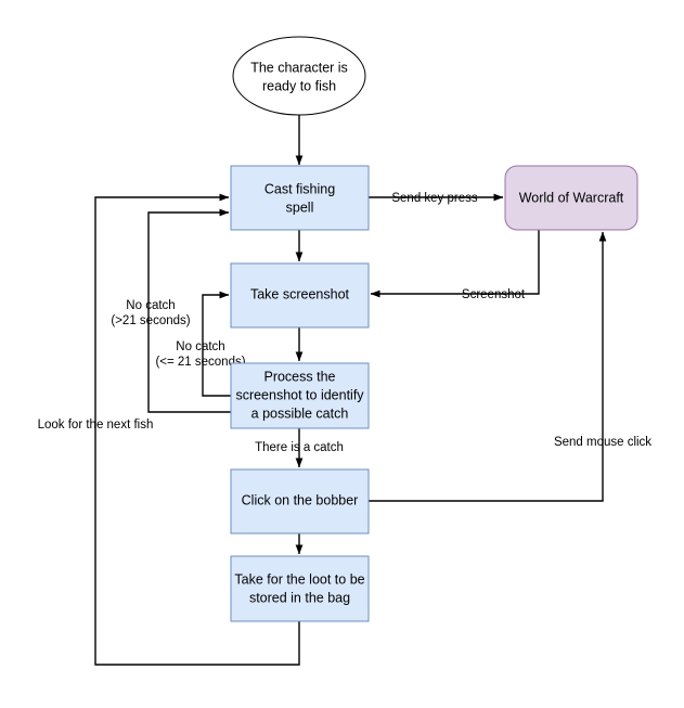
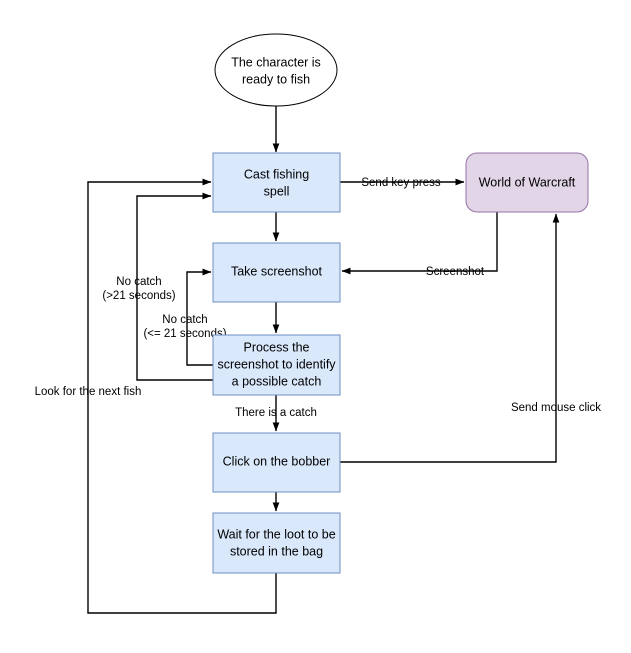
  Send key press
  Screenshot
  No catch
  (>21 seconds)
  No catch
  (<= 21 seconds)
  There is a catch
  Send mouse click
  Look for the next fish
  The character is
  ready to fish
  Cast fishing
  spell
  World of Warcraft
  Take screenshot
  Process the
  screenshot to identify
  a possible catch
  Click on the bobber
- Take for the loot to be
+ Wait for the loot to be
  stored in the bag
